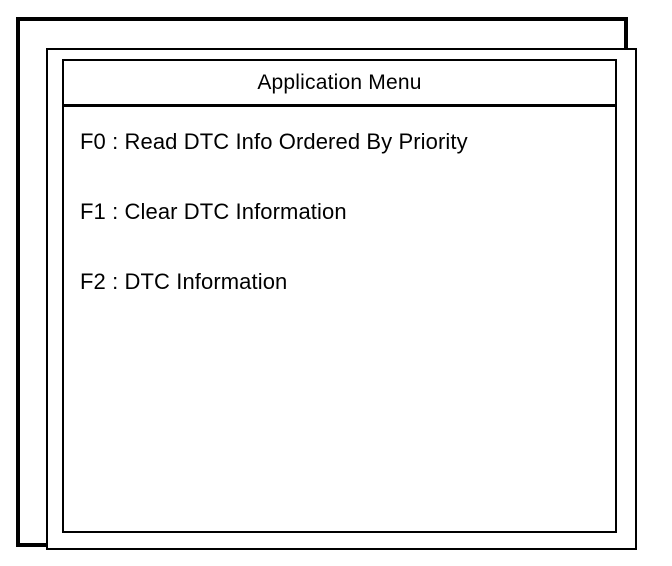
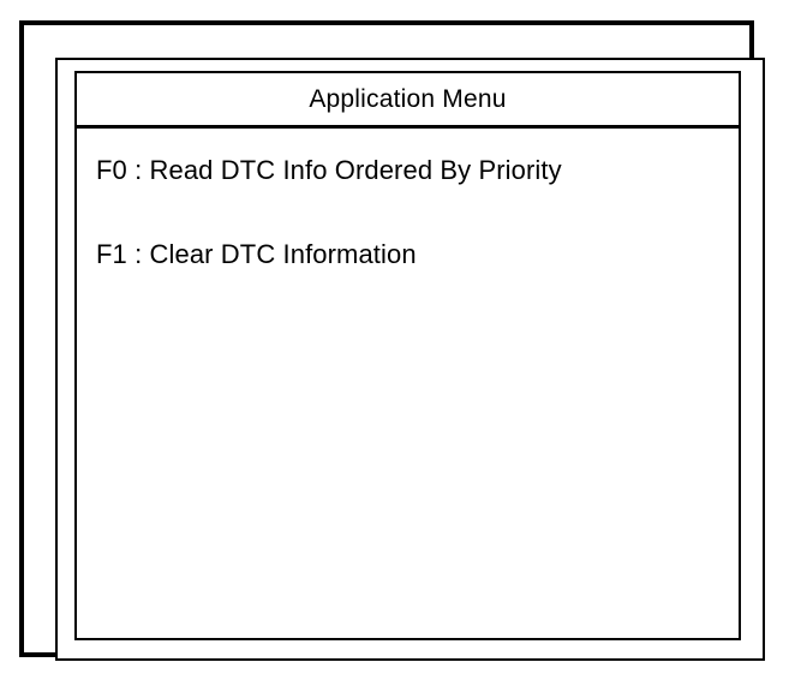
  Application Menu
  F0 : Read DTC Info Ordered By Priority
  F1 : Clear DTC Information
- F2 : DTC Information
